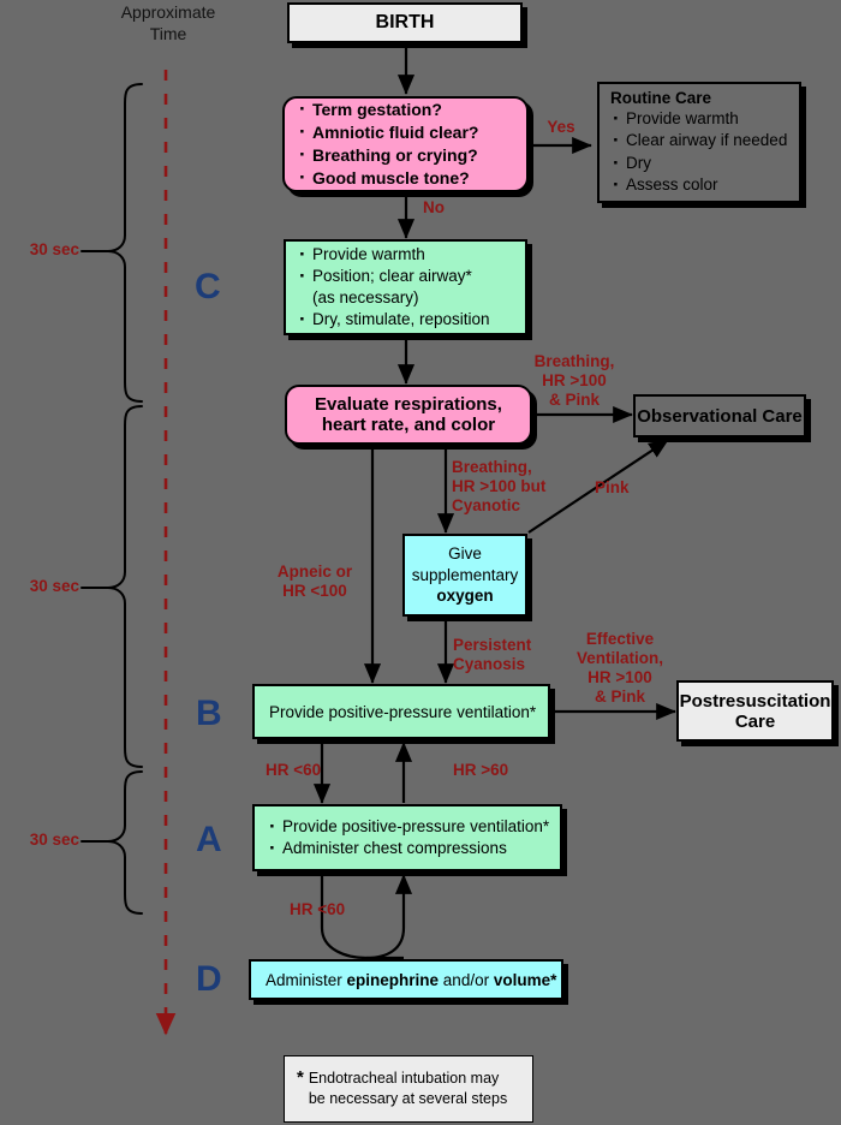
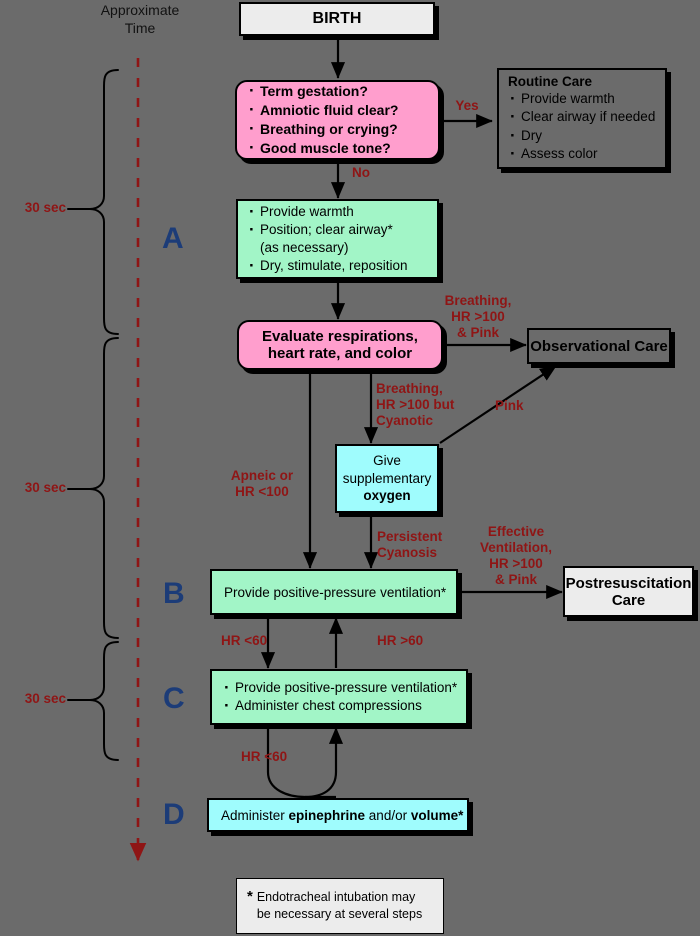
  Approximate
  Time
  30 sec
  30 sec
  30 sec
- C
+ A
  B
- A
+ C
  D
  BIRTH
  Term gestation?
  Amniotic fluid clear?
  Breathing or crying?
  Good muscle tone?
  Routine Care
  Provide warmth
  Clear airway if needed
  Dry
  Assess color
  Provide warmth
  Position; clear airway*
  (as necessary)
  Dry, stimulate, reposition
  Evaluate respirations,
  heart rate, and color
  Observational Care
  Give
  supplementary
  oxygen
  Provide positive-pressure ventilation*
  Postresuscitation
  Care
  Provide positive-pressure ventilation*
  Administer chest compressions
  Administer epinephrine and/or volume*
  *
  Endotracheal intubation may
  be necessary at several steps
  Yes
  No
  Breathing,
  HR >100
  & Pink
  Breathing,
  HR >100 but
  Cyanotic
  Pink
  Apneic or
  HR <100
  Persistent
  Cyanosis
  Effective
  Ventilation,
  HR >100
  & Pink
  HR <60
  HR >60
  HR <60
